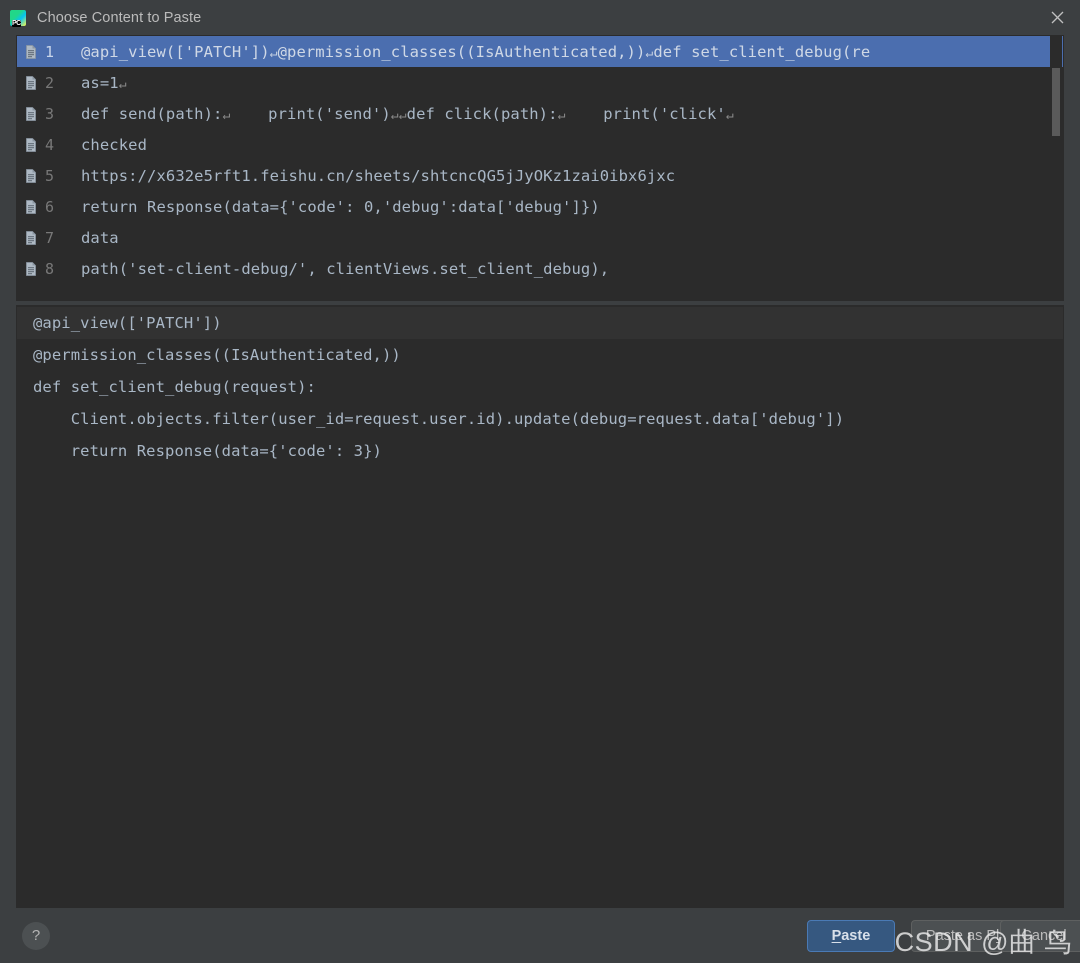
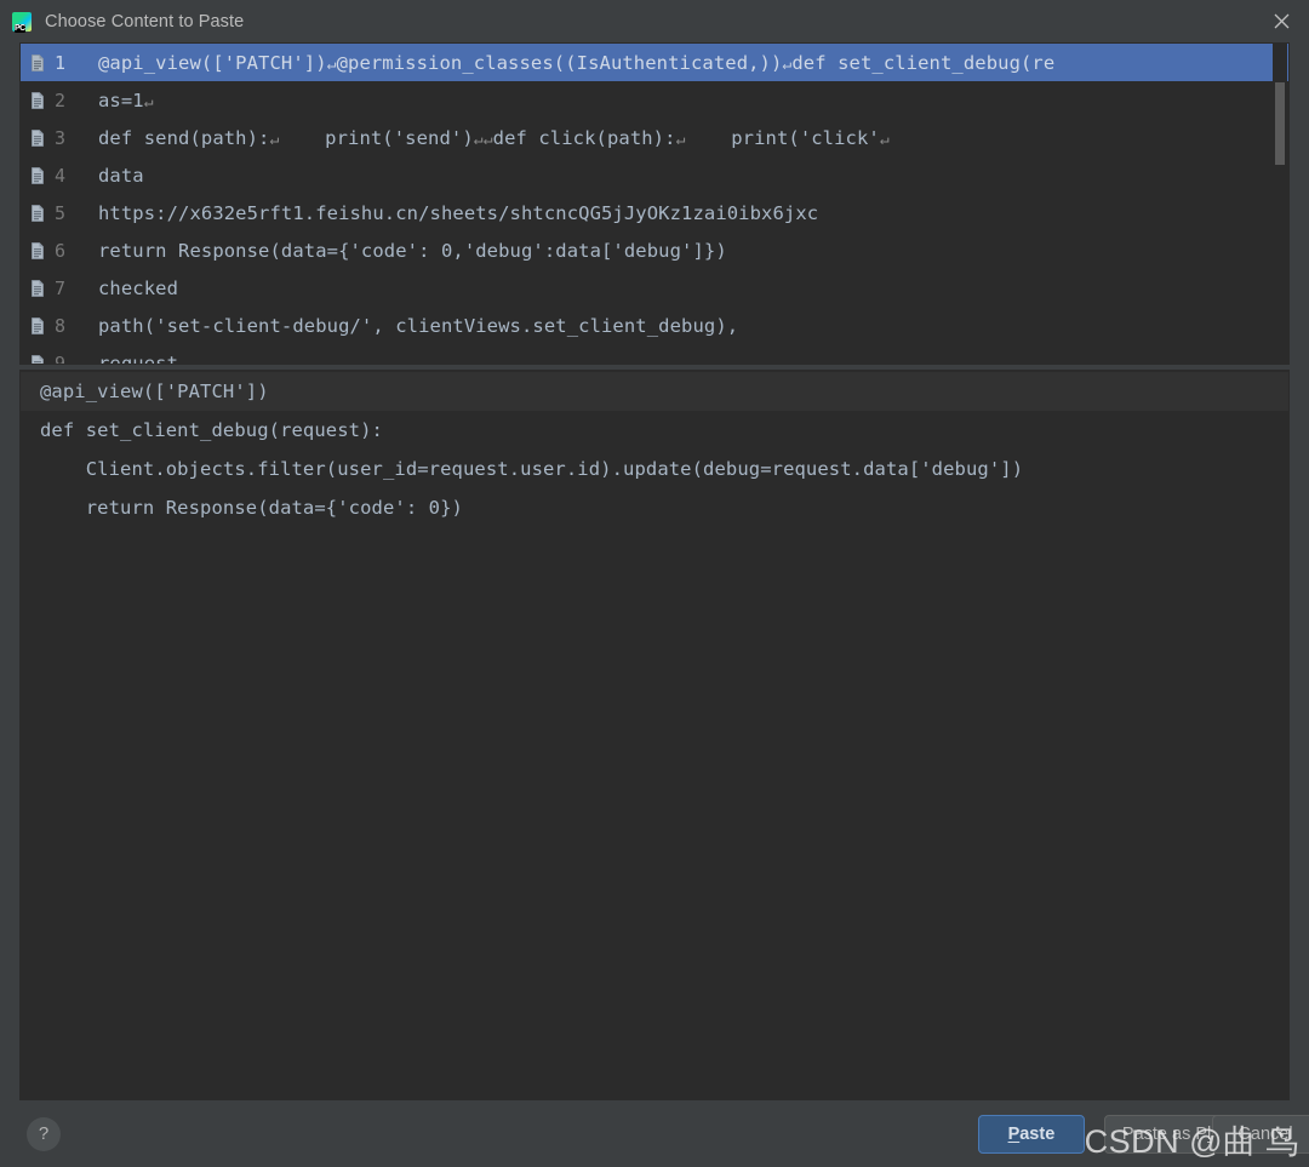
  Choose Content to Paste
  1
  @api_view(['PATCH'])↵@permission_classes((IsAuthenticated,))↵def set_client_debug(re
  2
  as=1↵
  3
  def send(path):↵ print('send')↵↵def click(path):↵ print('click'↵
  4
- checked
+ data
  5
  https://x632e5rft1.feishu.cn/sheets/shtcncQG5jJyOKz1zai0ibx6jxc
  6
  return Response(data={'code': 0,'debug':data['debug']})
  7
- data
+ checked
  8
  path('set-client-debug/', clientViews.set_client_debug),
+ 9
+ request
  @api_view(['PATCH'])
- @permission_classes((IsAuthenticated,))
  def set_client_debug(request):
  Client.objects.filter(user_id=request.user.id).update(debug=request.data['debug'])
- return Response(data={'code': 3})
+ return Response(data={'code': 0})
  ?
  Paste
  Cancel
  CSDN @曲 鸟
